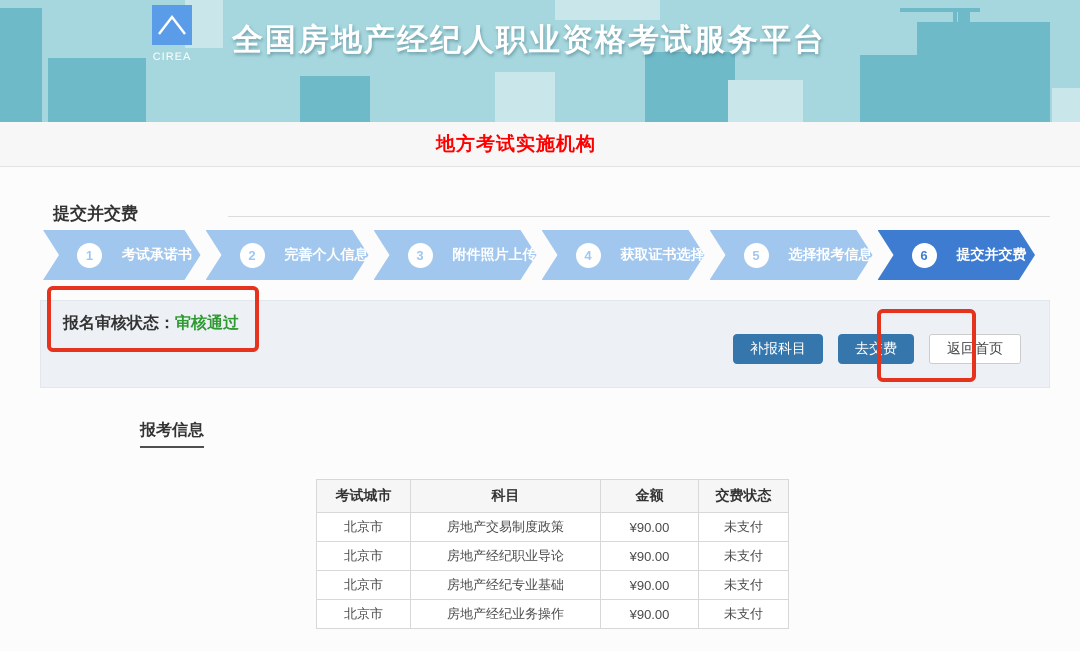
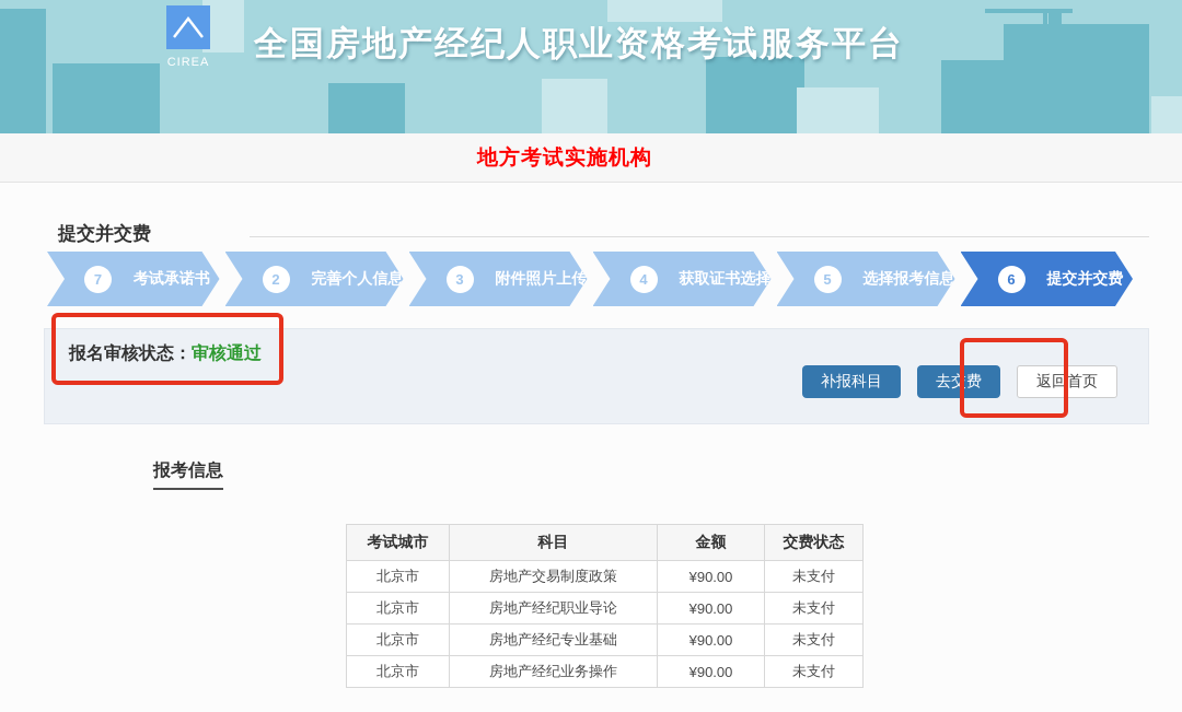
  CIREA
  全国房地产经纪人职业资格考试服务平台
  地方考试实施机构
  提交并交费
- 1
+ 7
  考试承诺书
  2
  完善个人信息
  3
  附件照片上传
  4
  获取证书选择
  5
  选择报考信息
  6
  提交并交费
  报名审核状态：审核通过
  补报科目
  去交费
  返回首页
  报考信息
  考试城市	科目	金额	交费状态
  北京市	房地产交易制度政策	¥90.00	未支付
  北京市	房地产经纪职业导论	¥90.00	未支付
  北京市	房地产经纪专业基础	¥90.00	未支付
  北京市	房地产经纪业务操作	¥90.00	未支付
